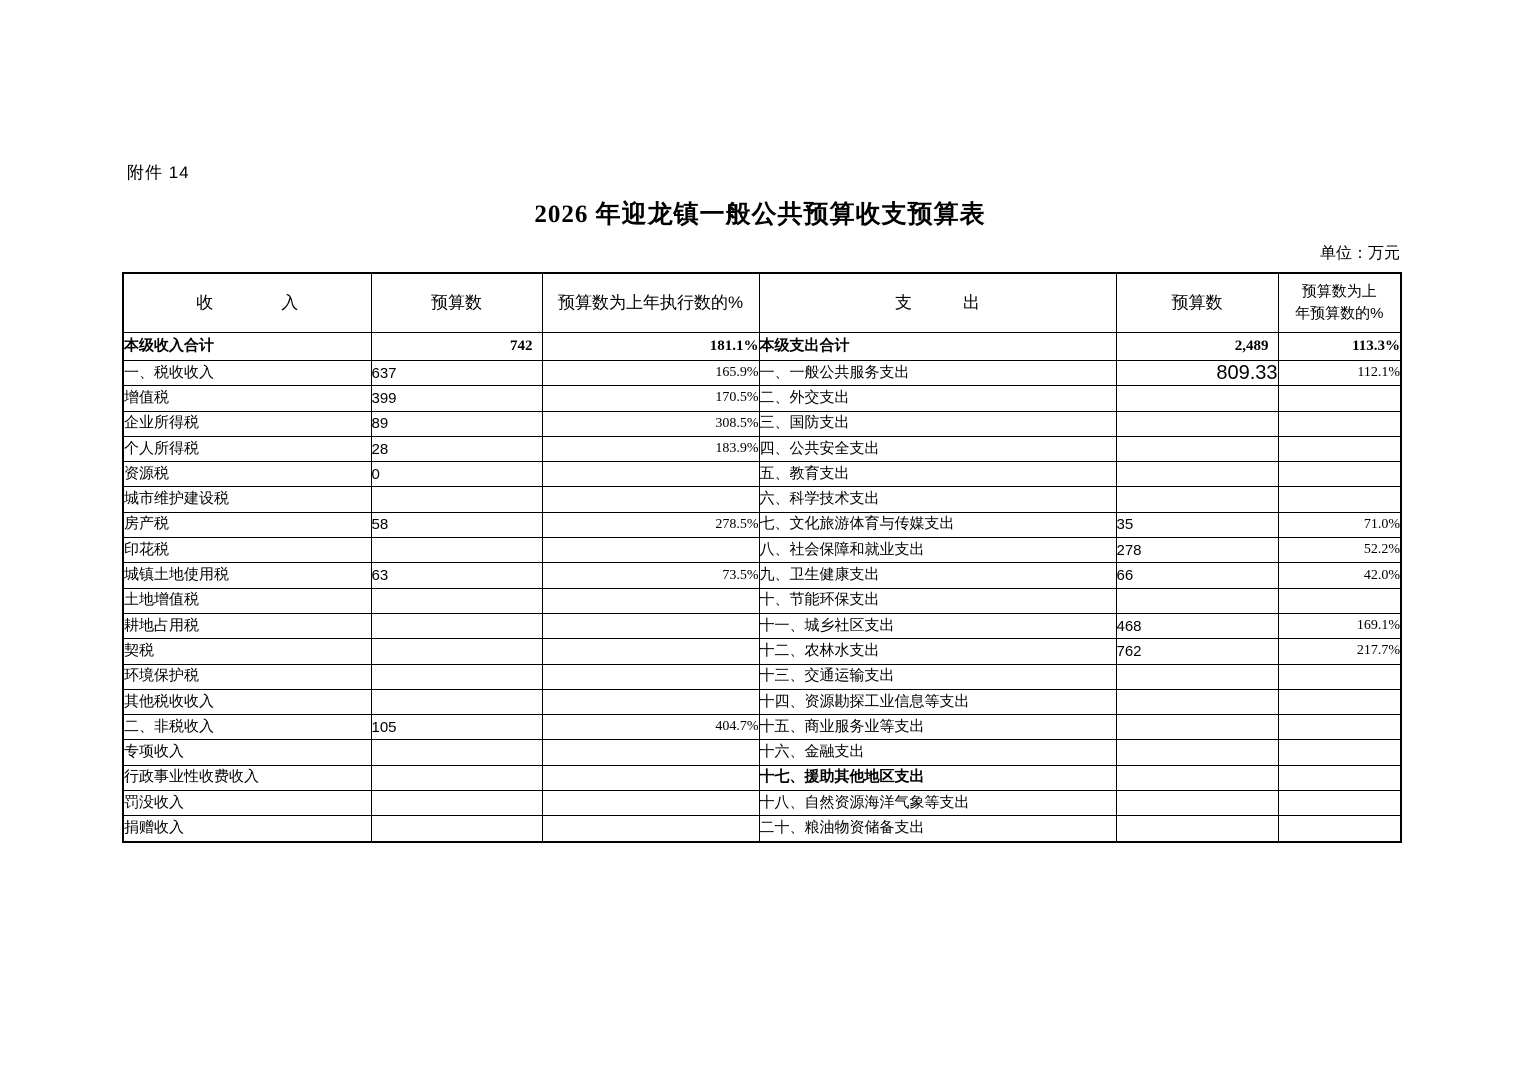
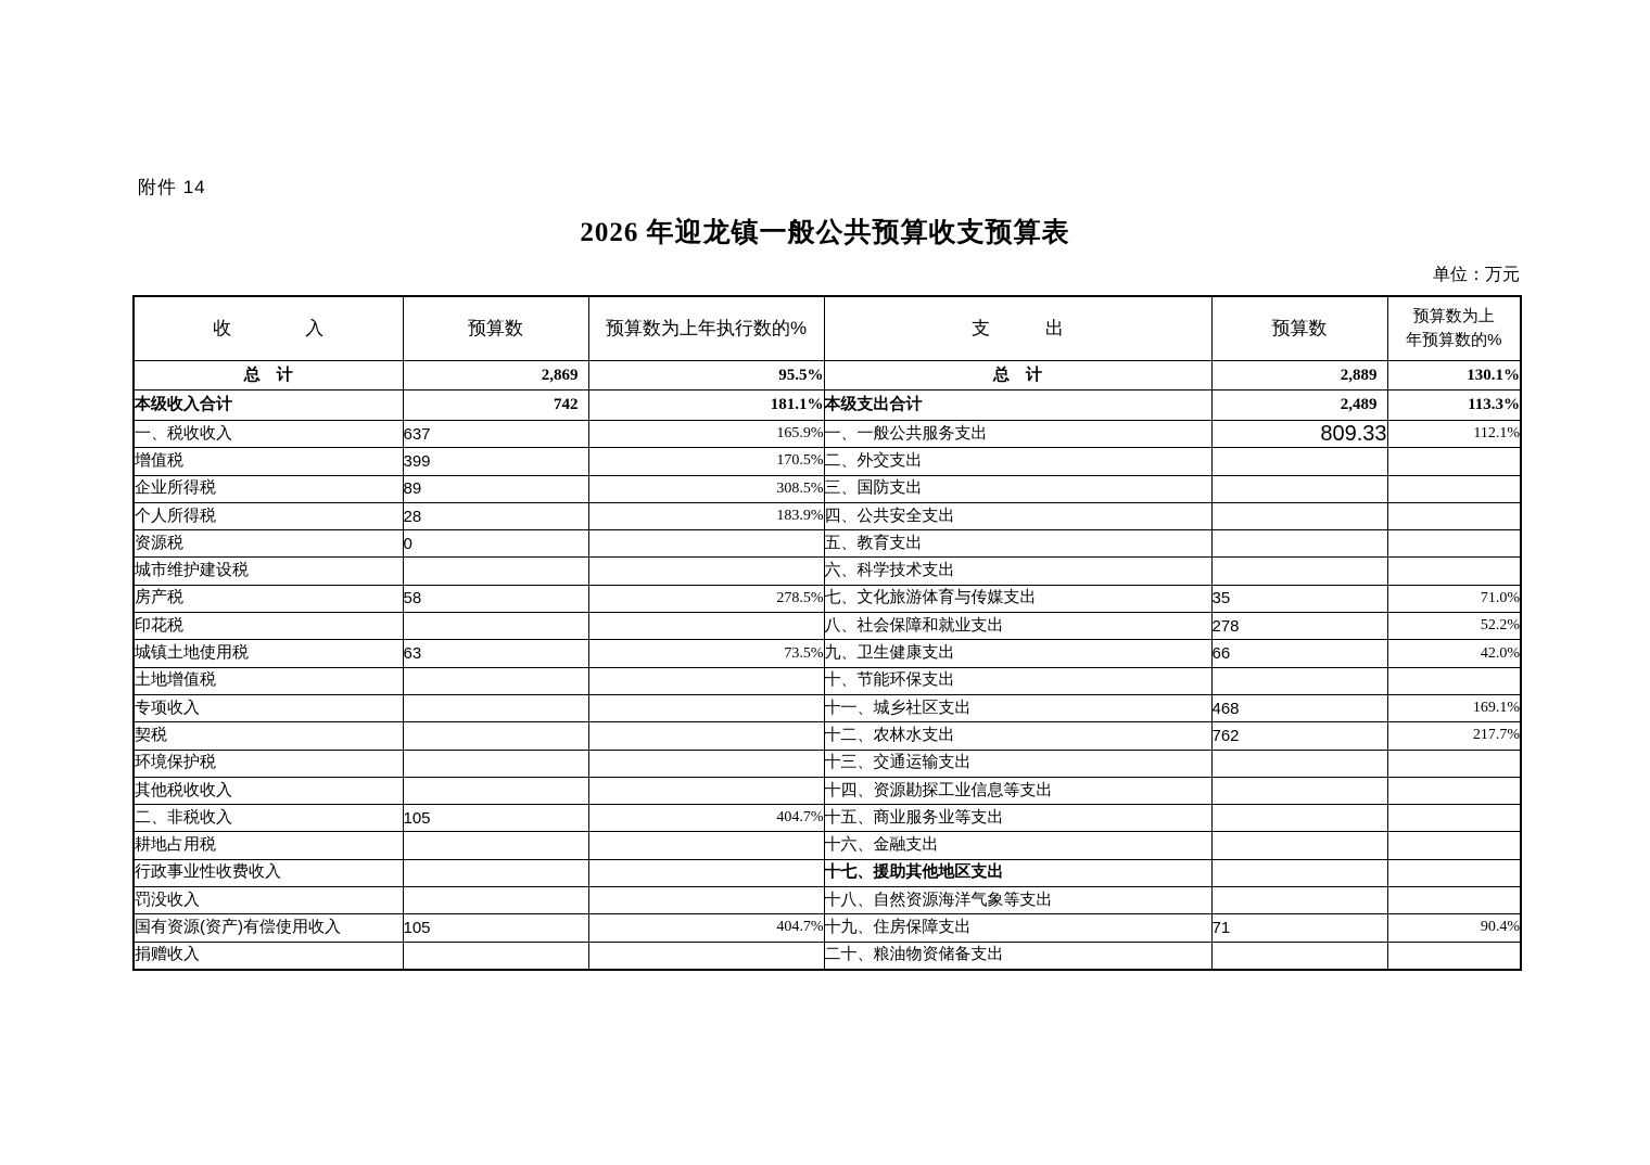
  附件 14
  2026 年迎龙镇一般公共预算收支预算表
  单位：万元
  收 入	预算数	预算数为上年执行数的%	支 出	预算数	预算数为上 年预算数的%
+ 总 计	2,869	95.5%	总 计	2,889	130.1%
  本级收入合计	742	181.1%	本级支出合计	2,489	113.3%
  一、税收收入	637	165.9%	一、一般公共服务支出	809.33	112.1%
  增值税	399	170.5%	二、外交支出
  企业所得税	89	308.5%	三、国防支出
  个人所得税	28	183.9%	四、公共安全支出
  资源税	0		五、教育支出
  城市维护建设税			六、科学技术支出
  房产税	58	278.5%	七、文化旅游体育与传媒支出	35	71.0%
  印花税			八、社会保障和就业支出	278	52.2%
  城镇土地使用税	63	73.5%	九、卫生健康支出	66	42.0%
  土地增值税			十、节能环保支出
- 耕地占用税			十一、城乡社区支出	468	169.1%
+ 专项收入			十一、城乡社区支出	468	169.1%
  契税			十二、农林水支出	762	217.7%
  环境保护税			十三、交通运输支出
  其他税收收入			十四、资源勘探工业信息等支出
  二、非税收入	105	404.7%	十五、商业服务业等支出
- 专项收入			十六、金融支出
+ 耕地占用税			十六、金融支出
  行政事业性收费收入			十七、援助其他地区支出
  罚没收入			十八、自然资源海洋气象等支出
+ 国有资源(资产)有偿使用收入	105	404.7%	十九、住房保障支出	71	90.4%
  捐赠收入			二十、粮油物资储备支出
